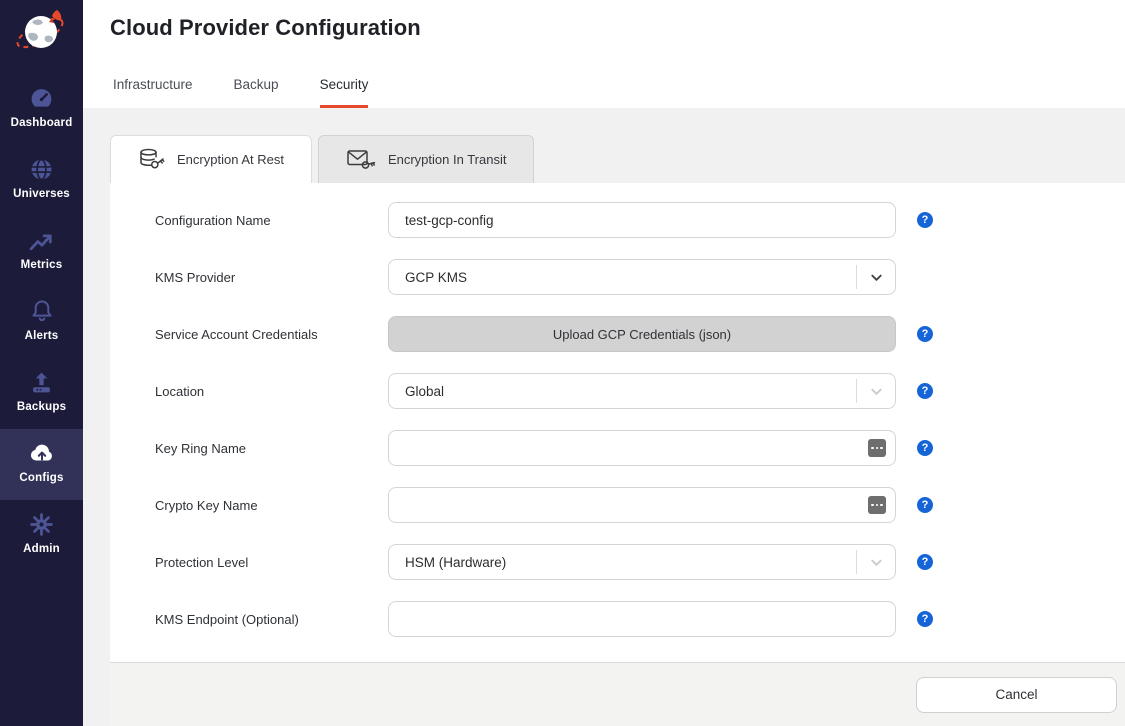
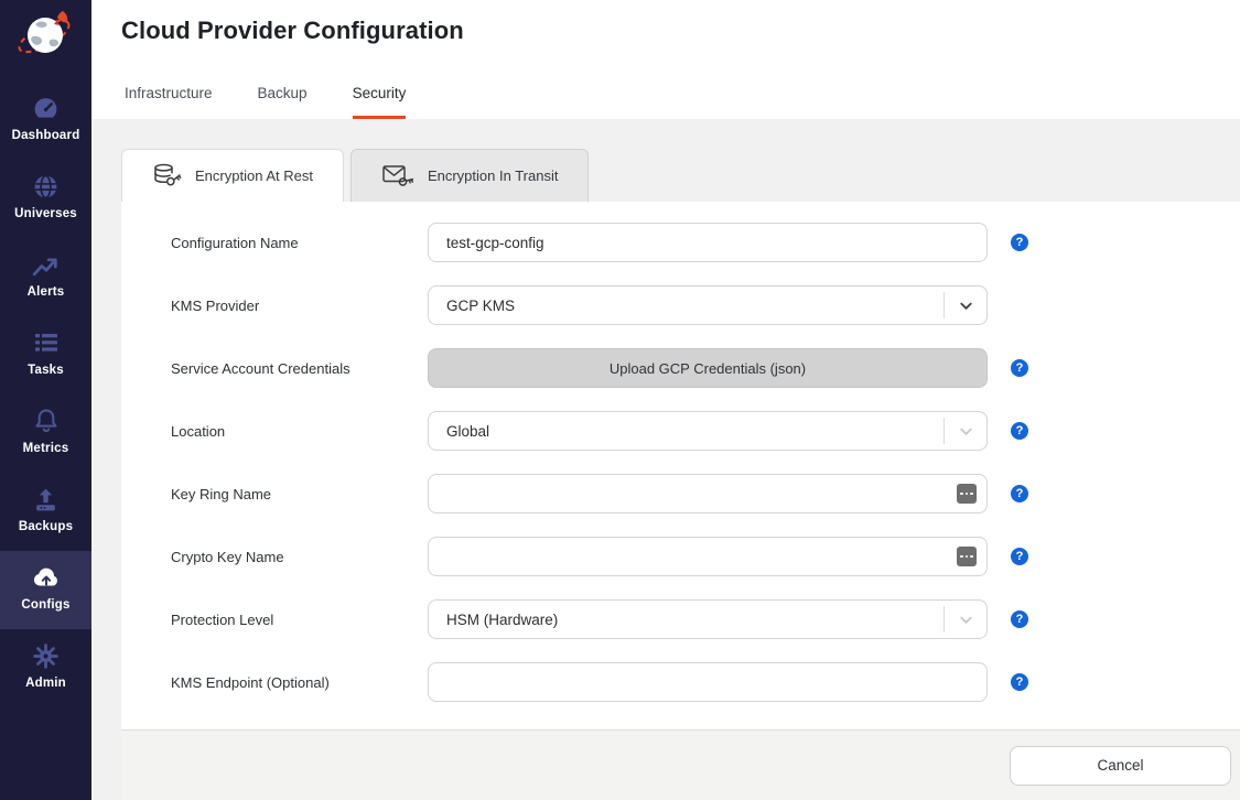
  Dashboard
  Universes
- Metrics
+ Alerts
+ Tasks
- Alerts
+ Metrics
  Backups
  Configs
  Admin
  Cloud Provider Configuration
  Infrastructure
  Backup
  Security
  Encryption At Rest
  Encryption In Transit
  Configuration Name
  test-gcp-config
  ?
  KMS Provider
  GCP KMS
  Service Account Credentials
  Upload GCP Credentials (json)
  ?
  Location
  Global
  ?
  Key Ring Name
  ?
  Crypto Key Name
  ?
  Protection Level
  HSM (Hardware)
  ?
  KMS Endpoint (Optional)
  ?
  Cancel
